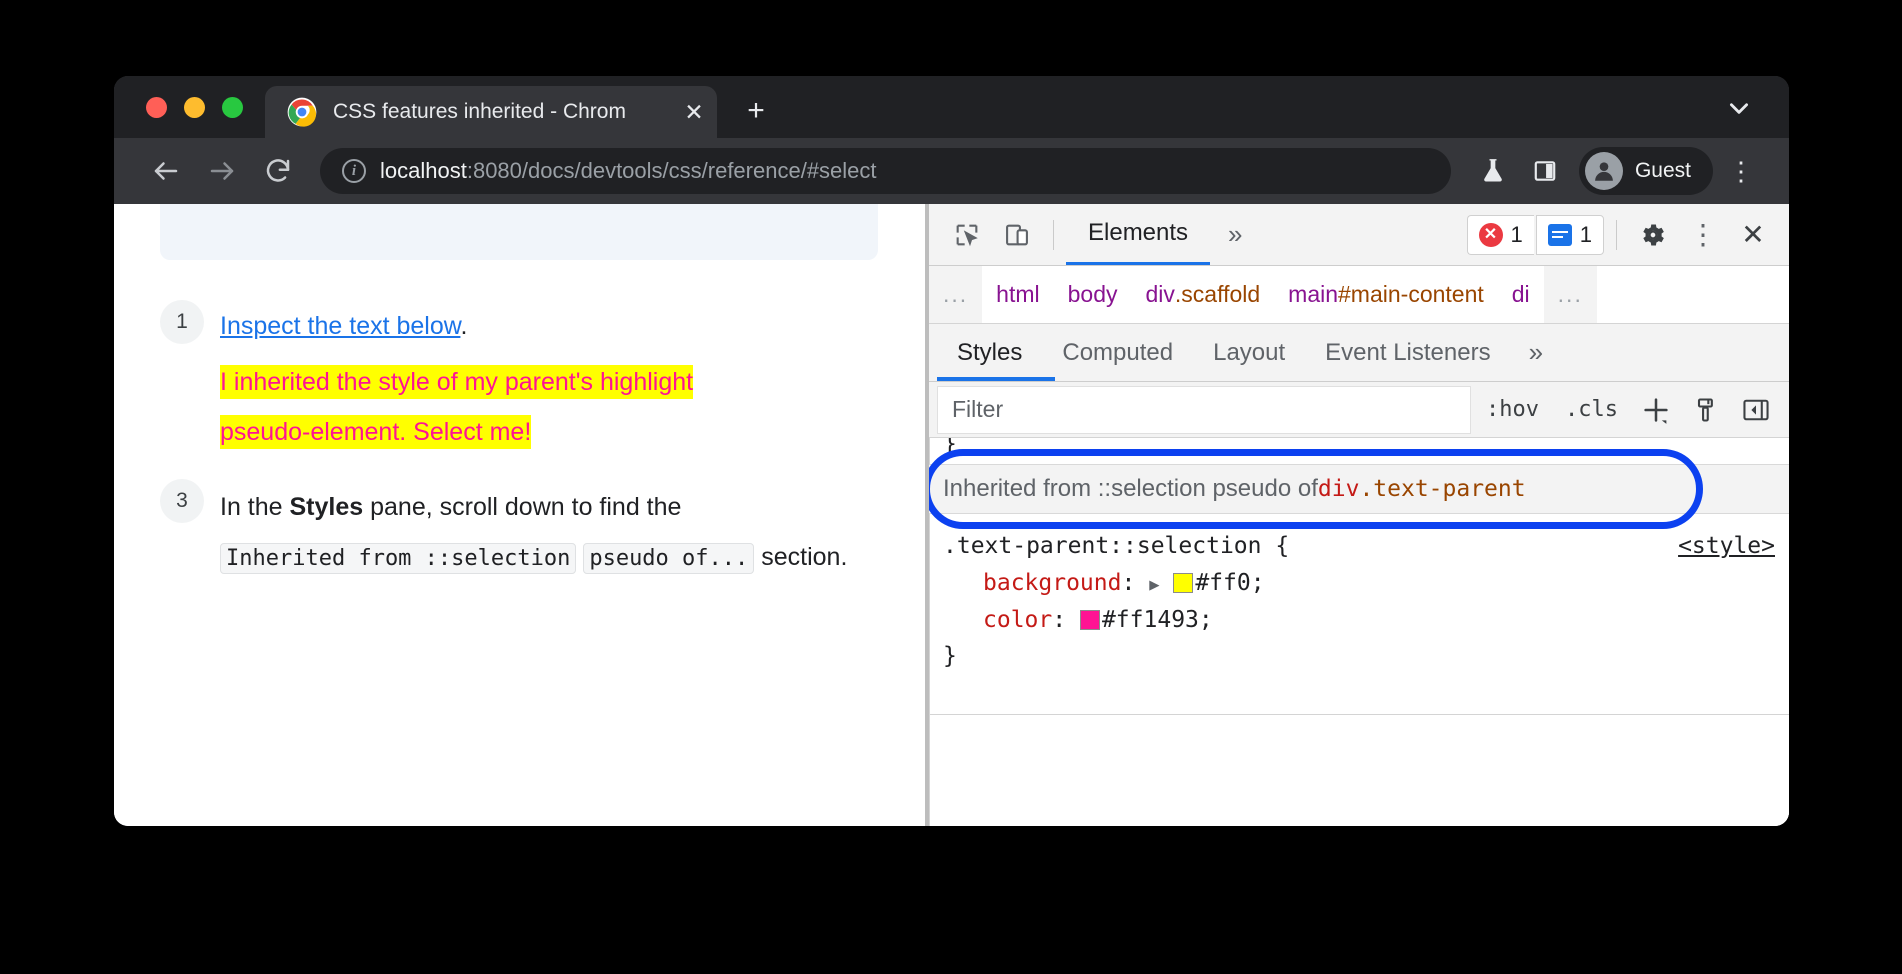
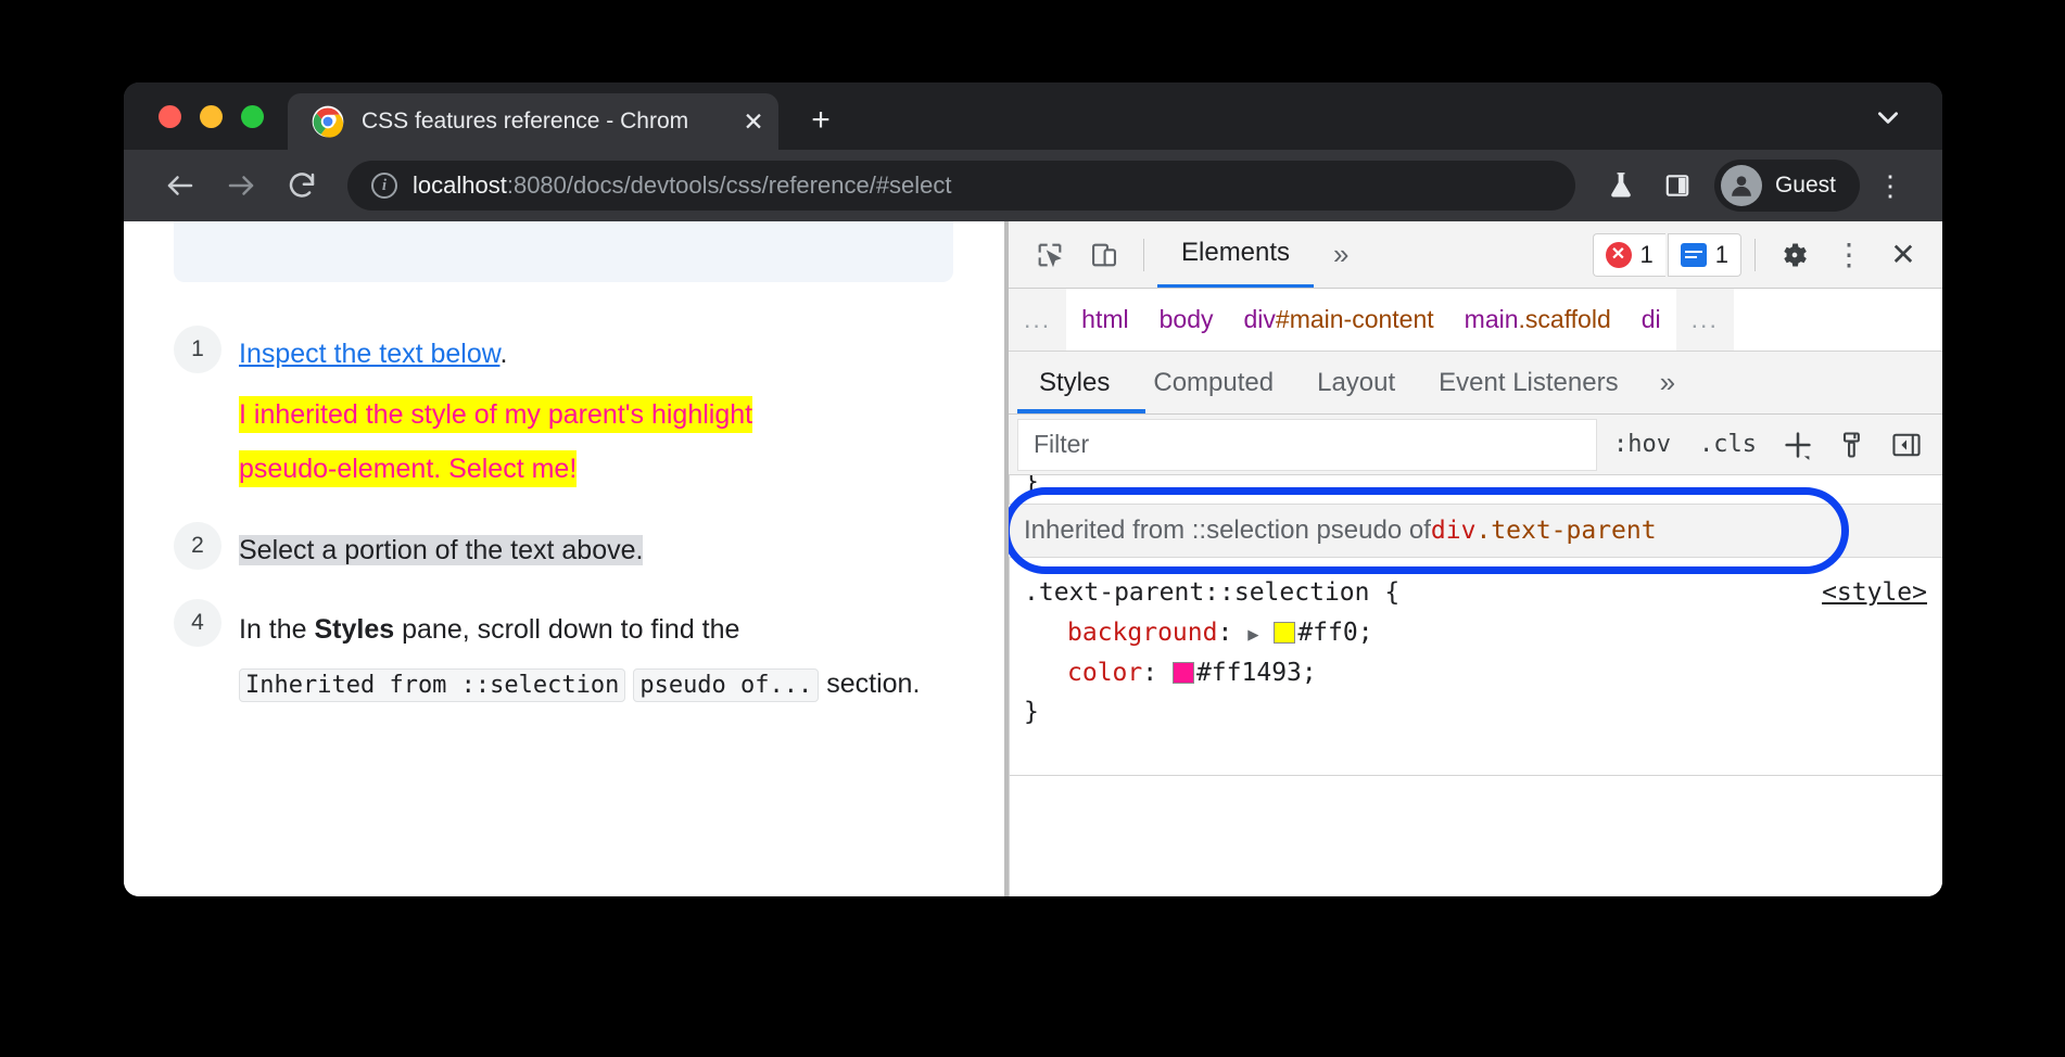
- CSS features inherited - Chrom
+ CSS features reference - Chrom
  ✕
  +
  i
  localhost:8080/docs/devtools/css/reference/#select
  Guest
  ⋮
  1
  Inspect the text below.
  I inherited the style of my parent's highlight pseudo-element. Select me!
+ 2
+ Select a portion of the text above.
- 3
+ 4
  In the Styles pane, scroll down to find the Inherited from ::selection pseudo of... section.
  Elements
  »
  ✕
  1
  1
  ⋮
  ✕
  ...
  html
  body
  div
- .scaffold
+ #main-content
  main
- #main-content
+ .scaffold
  di
  ...
  Styles
  Computed
  Layout
  Event Listeners
  »
  Filter
  :hov
  .cls
  }
  Inherited from ::selection pseudo of
  div
  .text-parent
  <style>
  .text-parent::selection {
  background: ▶ #ff0;
  color: #ff1493;
  }
